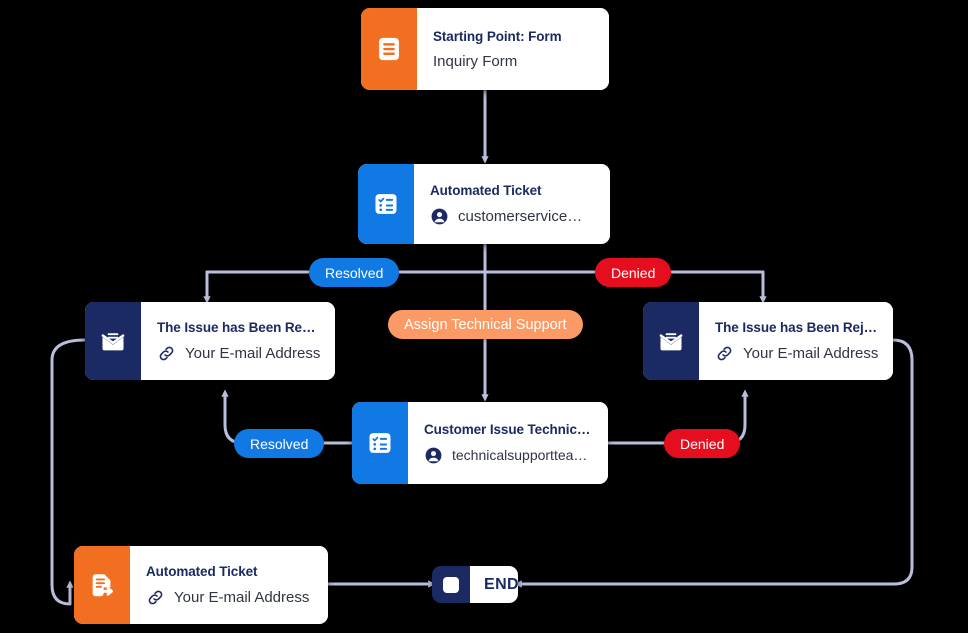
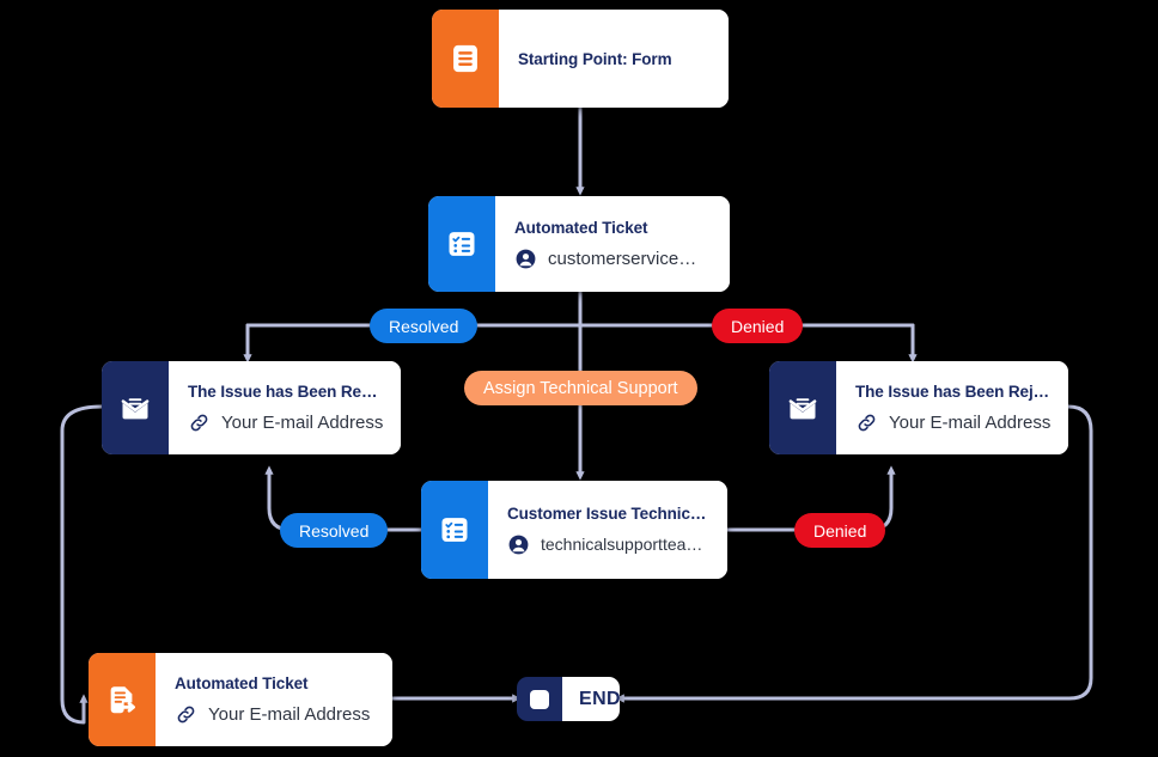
  Starting Point: Form
- Inquiry Form
  Automated Ticket
  customerservice@ex
  The Issue has Been Resol
  Your E-mail Address
  The Issue has Been Rejec
  Your E-mail Address
  Customer Issue Technical
  technicalsupportteam..
  Automated Ticket
  Your E-mail Address
  END
  Resolved
  Denied
  Assign Technical Support
  Resolved
  Denied
